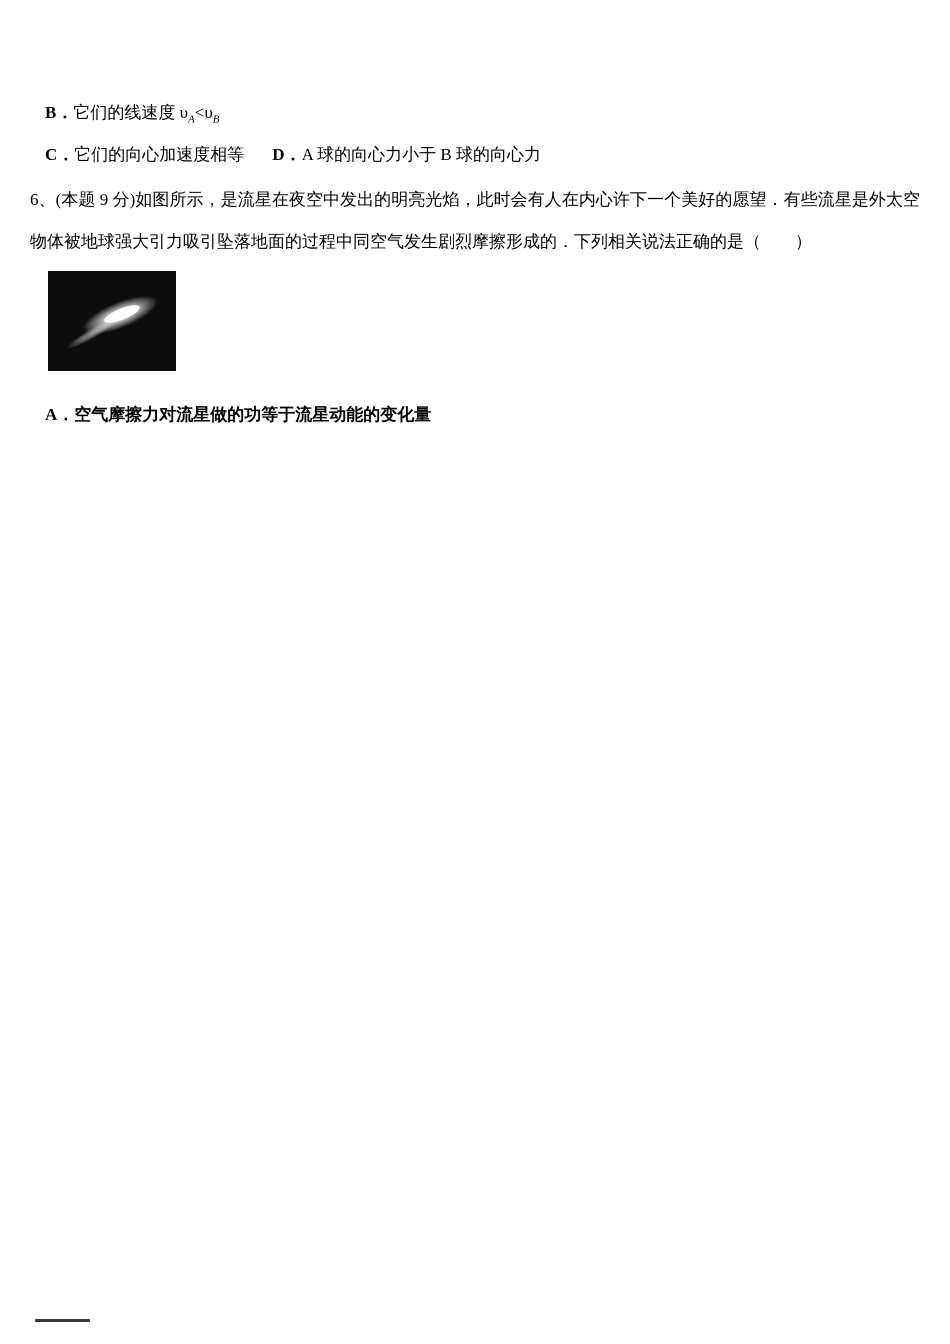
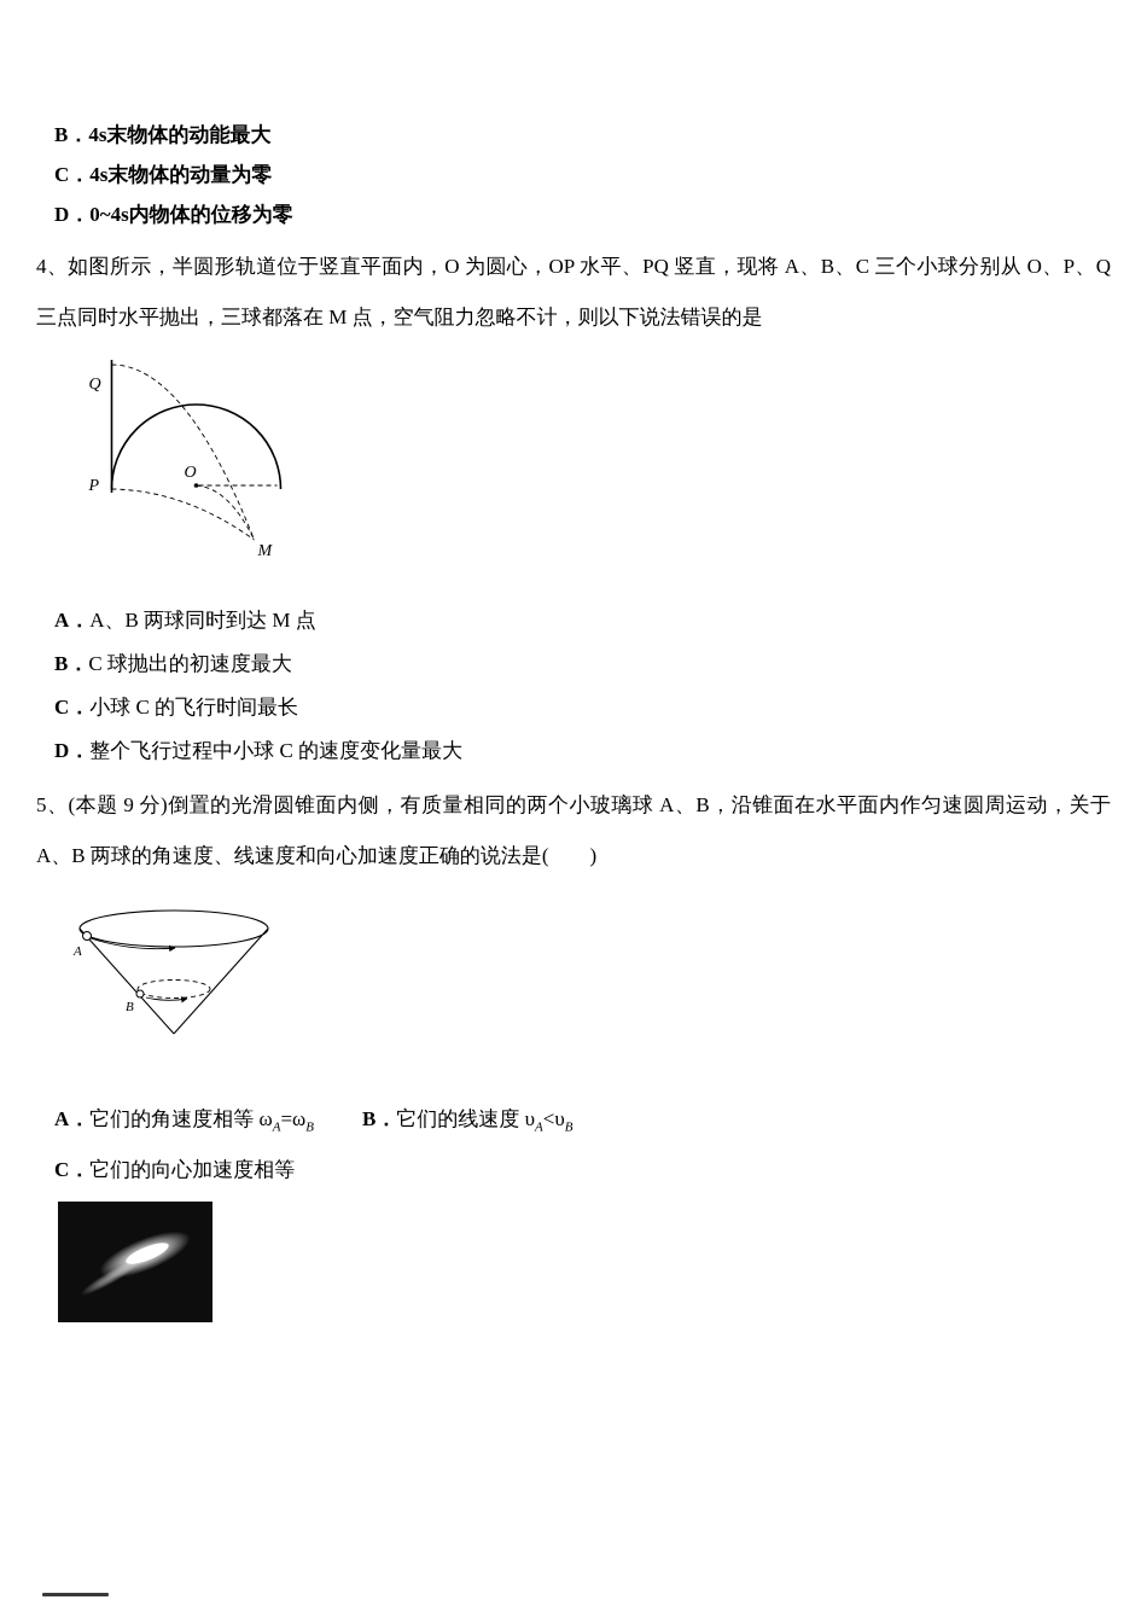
+ B．4s末物体的动能最大
+ C．4s末物体的动量为零
+ D．0~4s内物体的位移为零
+ 4、如图所示，半圆形轨道位于竖直平面内，O 为圆心，OP 水平、PQ 竖直，现将 A、B、C 三个小球分别从 O、P、Q 三点同时水平抛出，三球都落在 M 点，空气阻力忽略不计，则以下说法错误的是
+ Q
+ P
+ O
+ M
+ A．A、B 两球同时到达 M 点
+ B．C 球抛出的初速度最大
+ C．小球 C 的飞行时间最长
+ D．整个飞行过程中小球 C 的速度变化量最大
+ 5、(本题 9 分)倒置的光滑圆锥面内侧，有质量相同的两个小玻璃球 A、B，沿锥面在水平面内作匀速圆周运动，关于 A、B 两球的角速度、线速度和向心加速度正确的说法是( )
+ A
+ B
+ A．它们的角速度相等 ωA=ωB
  B．它们的线速度 υA<υB
  C．它们的向心加速度相等
- D．A 球的向心力小于 B 球的向心力
- 6、(本题 9 分)如图所示，是流星在夜空中发出的明亮光焰，此时会有人在内心许下一个美好的愿望．有些流星是外太空物体被地球强大引力吸引坠落地面的过程中同空气发生剧烈摩擦形成的．下列相关说法正确的是（ ）
- A．空气摩擦力对流星做的功等于流星动能的变化量
